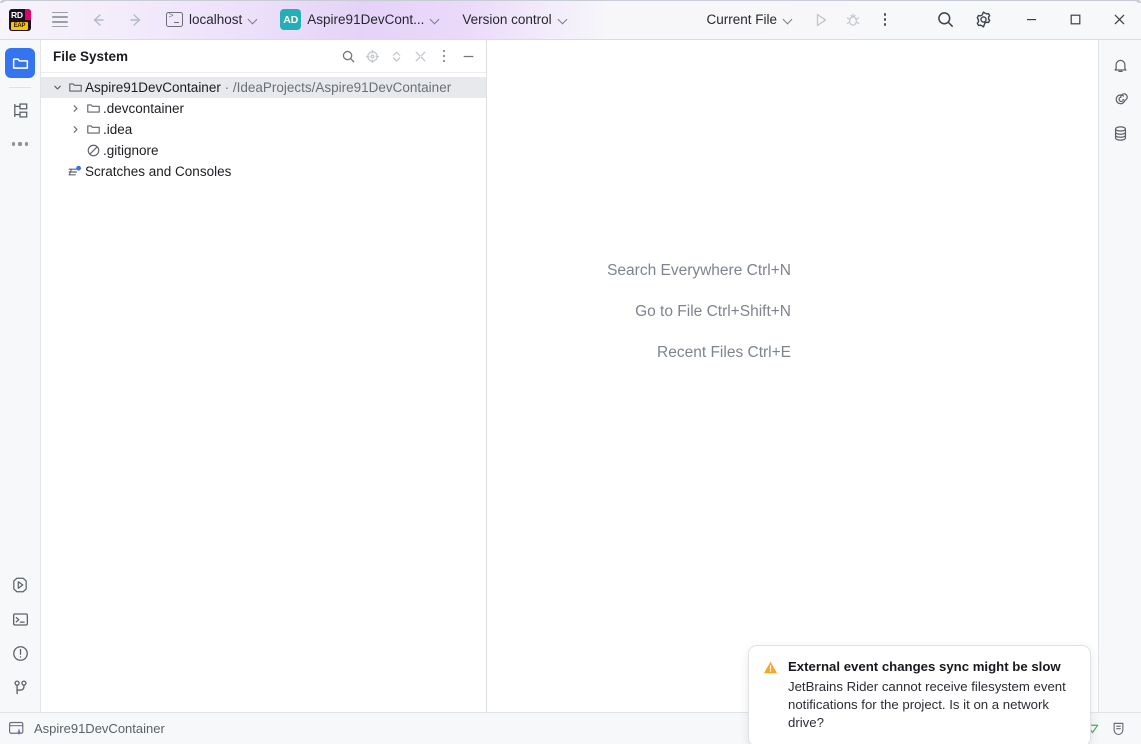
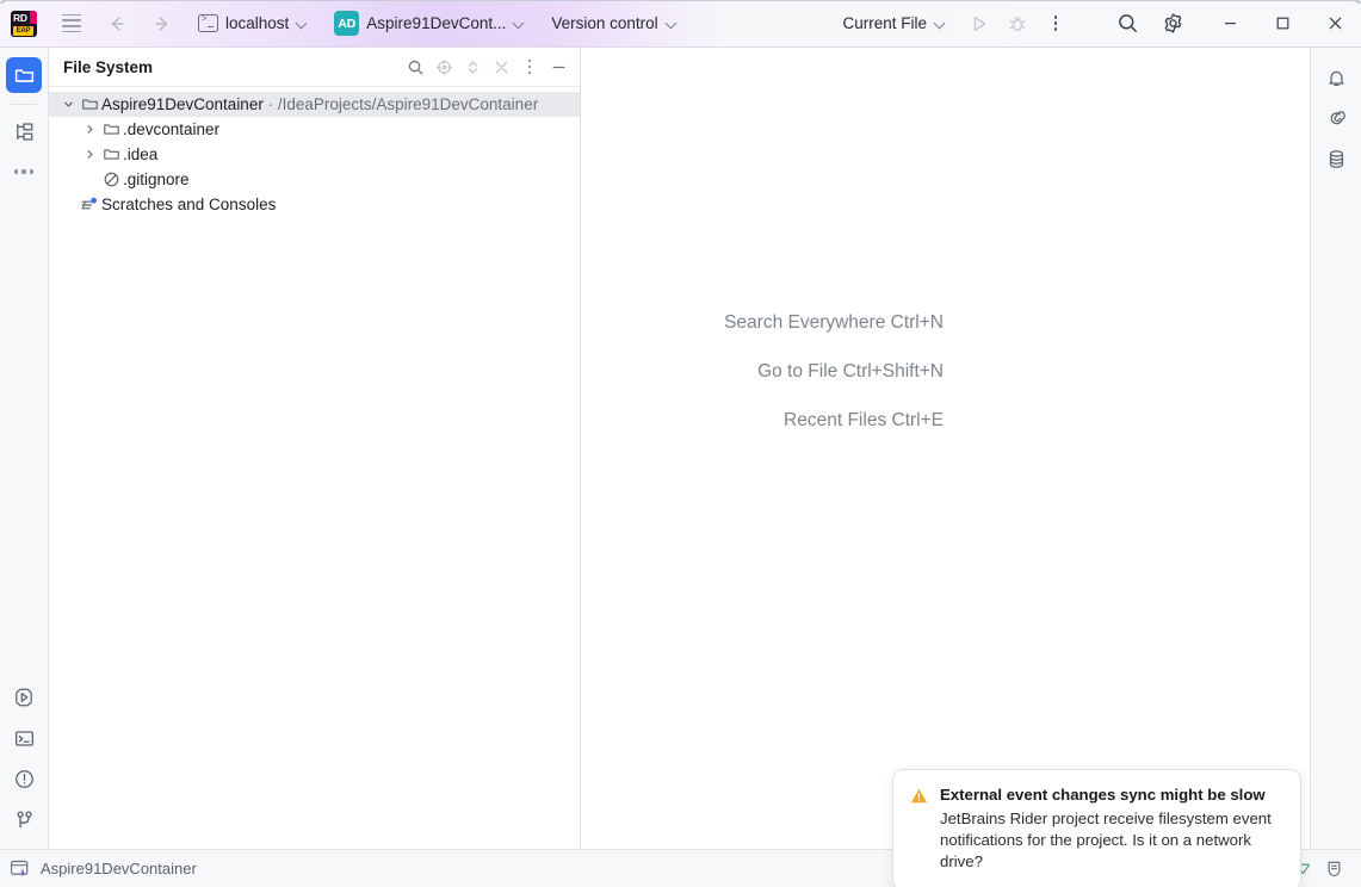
  RD
  localhost
  AD
  Aspire91DevCont...
  Version control
  Current File
  File System
  Aspire91DevContainer · /IdeaProjects/Aspire91DevContainer
  .devcontainer
  .idea
  .gitignore
  Scratches and Consoles
  Search Everywhere Ctrl+N
  Go to File Ctrl+Shift+N
  Recent Files Ctrl+E
  External event changes sync might be slow
- JetBrains Rider cannot receive filesystem event notifications for the project. Is it on a network drive?
+ JetBrains Rider project receive filesystem event notifications for the project. Is it on a network drive?
  Aspire91DevContainer
